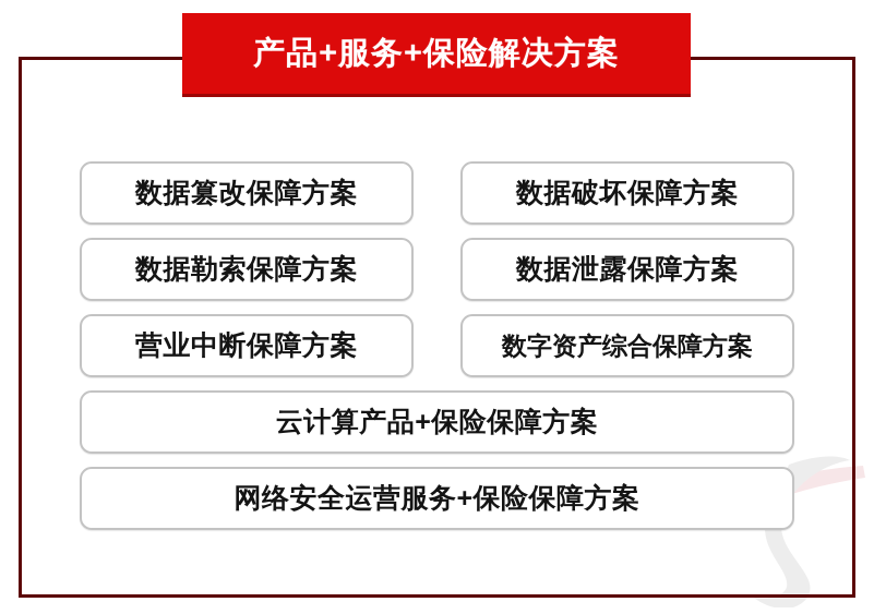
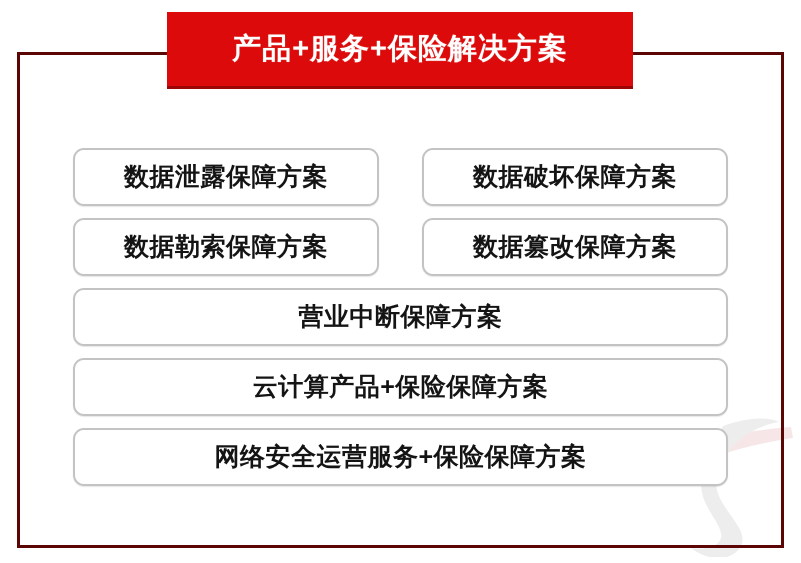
  产品+服务+保险解决方案
- 数据篡改保障方案
+ 数据泄露保障方案
  数据破坏保障方案
  数据勒索保障方案
- 数据泄露保障方案
+ 数据篡改保障方案
  营业中断保障方案
- 数字资产综合保障方案
  云计算产品+保险保障方案
  网络安全运营服务+保险保障方案
